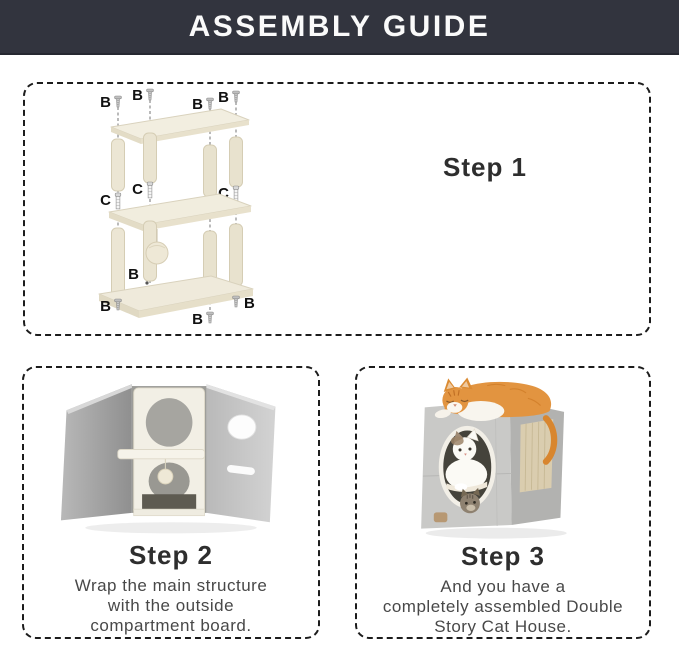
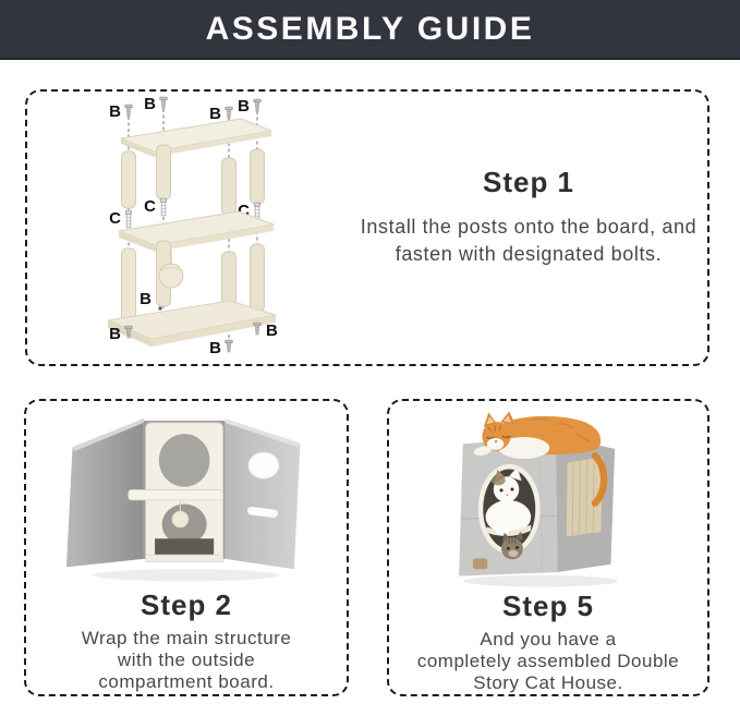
  ASSEMBLY GUIDE
  B
  B
  B
  B
  C
  C
  C
  B
  B
  B
  B
  Step 1
+ Install the posts onto the board, and
+ fasten with designated bolts.
  Step 2
  Wrap the main structure
  with the outside
  compartment board.
- Step 3
+ Step 5
  And you have a
  completely assembled Double
  Story Cat House.
